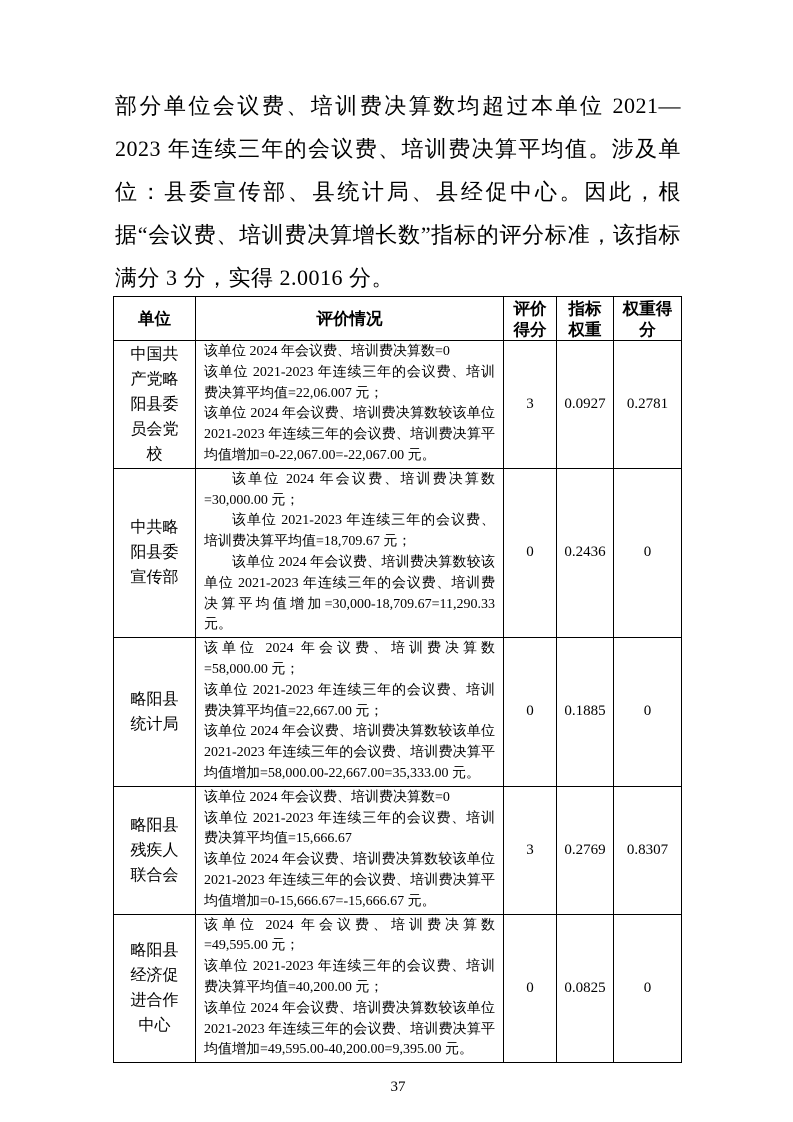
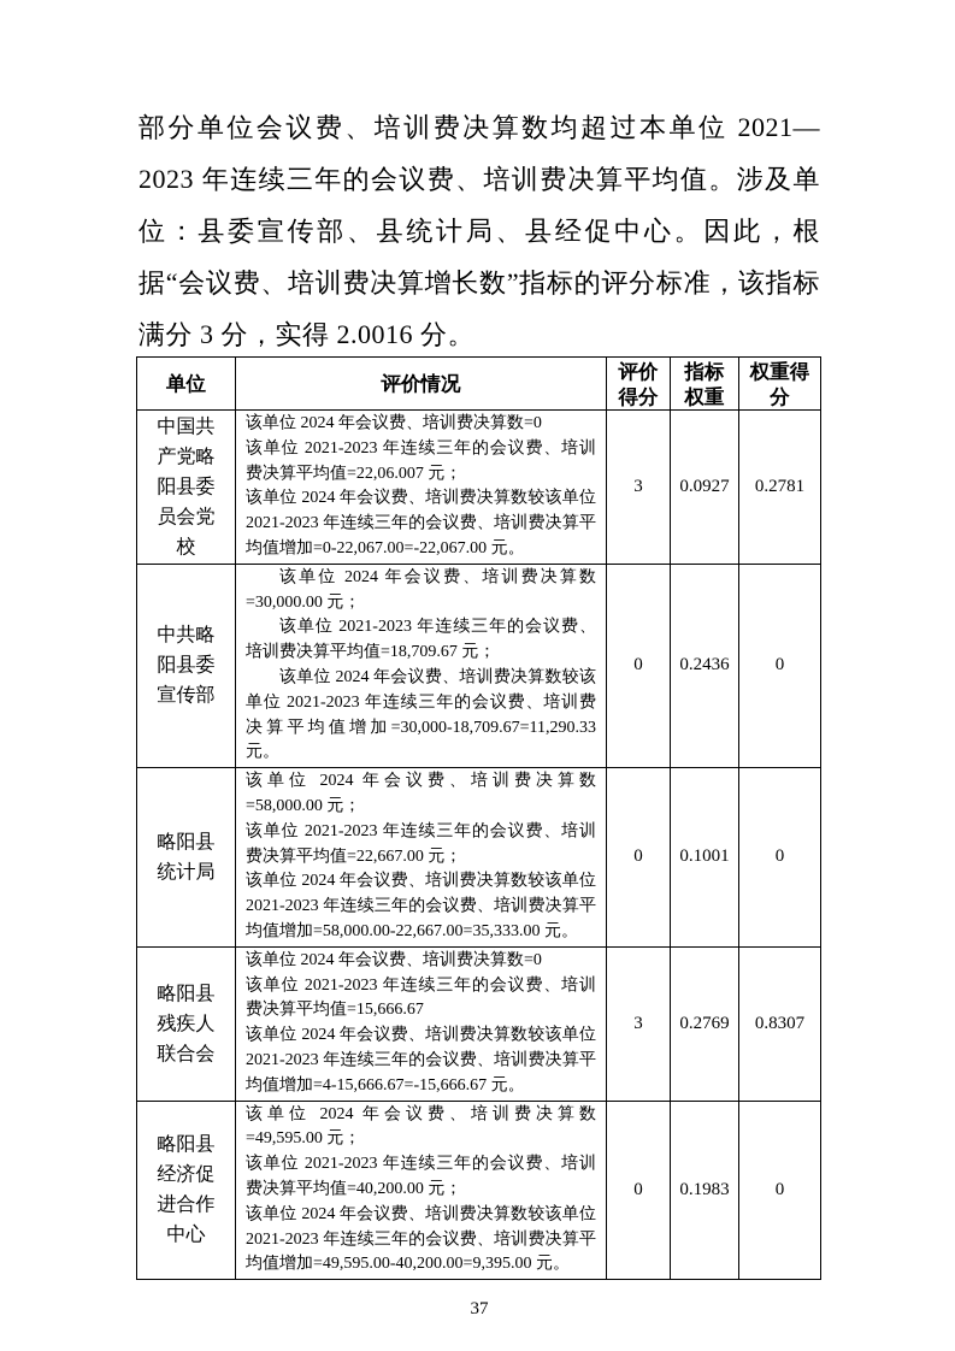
  部分单位会议费、培训费决算数均超过本单位 2021—2023 年连续三年的会议费、培训费决算平均值。涉及单位：县委宣传部、县统计局、县经促中心。因此，根据“会议费、培训费决算增长数”指标的评分标准，该指标满分 3 分，实得 2.0016 分。
  单位	评价情况	评价得分	指标权重	权重得分
  中国共产党略阳县委员会党校	该单位 2024 年会议费、培训费决算数=0 该单位 2021-2023 年连续三年的会议费、培训费决算平均值=22,06.007 元； 该单位 2024 年会议费、培训费决算数较该单位 2021-2023 年连续三年的会议费、培训费决算平均值增加=0-22,067.00=-22,067.00 元。	3	0.0927	0.2781
  中共略阳县委宣传部	该单位 2024 年会议费、培训费决算数=30,000.00 元； 该单位 2021-2023 年连续三年的会议费、培训费决算平均值=18,709.67 元； 该单位 2024 年会议费、培训费决算数较该单位 2021-2023 年连续三年的会议费、培训费决算平均值增加=30,000-18,709.67=11,290.33 元。	0	0.2436	0
- 略阳县统计局	该单位 2024 年会议费、培训费决算数=58,000.00 元； 该单位 2021-2023 年连续三年的会议费、培训费决算平均值=22,667.00 元； 该单位 2024 年会议费、培训费决算数较该单位 2021-2023 年连续三年的会议费、培训费决算平均值增加=58,000.00-22,667.00=35,333.00 元。	0	0.1885	0
+ 略阳县统计局	该单位 2024 年会议费、培训费决算数=58,000.00 元； 该单位 2021-2023 年连续三年的会议费、培训费决算平均值=22,667.00 元； 该单位 2024 年会议费、培训费决算数较该单位 2021-2023 年连续三年的会议费、培训费决算平均值增加=58,000.00-22,667.00=35,333.00 元。	0	0.1001	0
- 略阳县残疾人联合会	该单位 2024 年会议费、培训费决算数=0 该单位 2021-2023 年连续三年的会议费、培训费决算平均值=15,666.67 该单位 2024 年会议费、培训费决算数较该单位 2021-2023 年连续三年的会议费、培训费决算平均值增加=0-15,666.67=-15,666.67 元。	3	0.2769	0.8307
+ 略阳县残疾人联合会	该单位 2024 年会议费、培训费决算数=0 该单位 2021-2023 年连续三年的会议费、培训费决算平均值=15,666.67 该单位 2024 年会议费、培训费决算数较该单位 2021-2023 年连续三年的会议费、培训费决算平均值增加=4-15,666.67=-15,666.67 元。	3	0.2769	0.8307
- 略阳县经济促进合作中心	该单位 2024 年会议费、培训费决算数=49,595.00 元； 该单位 2021-2023 年连续三年的会议费、培训费决算平均值=40,200.00 元； 该单位 2024 年会议费、培训费决算数较该单位 2021-2023 年连续三年的会议费、培训费决算平均值增加=49,595.00-40,200.00=9,395.00 元。	0	0.0825	0
+ 略阳县经济促进合作中心	该单位 2024 年会议费、培训费决算数=49,595.00 元； 该单位 2021-2023 年连续三年的会议费、培训费决算平均值=40,200.00 元； 该单位 2024 年会议费、培训费决算数较该单位 2021-2023 年连续三年的会议费、培训费决算平均值增加=49,595.00-40,200.00=9,395.00 元。	0	0.1983	0
  37
